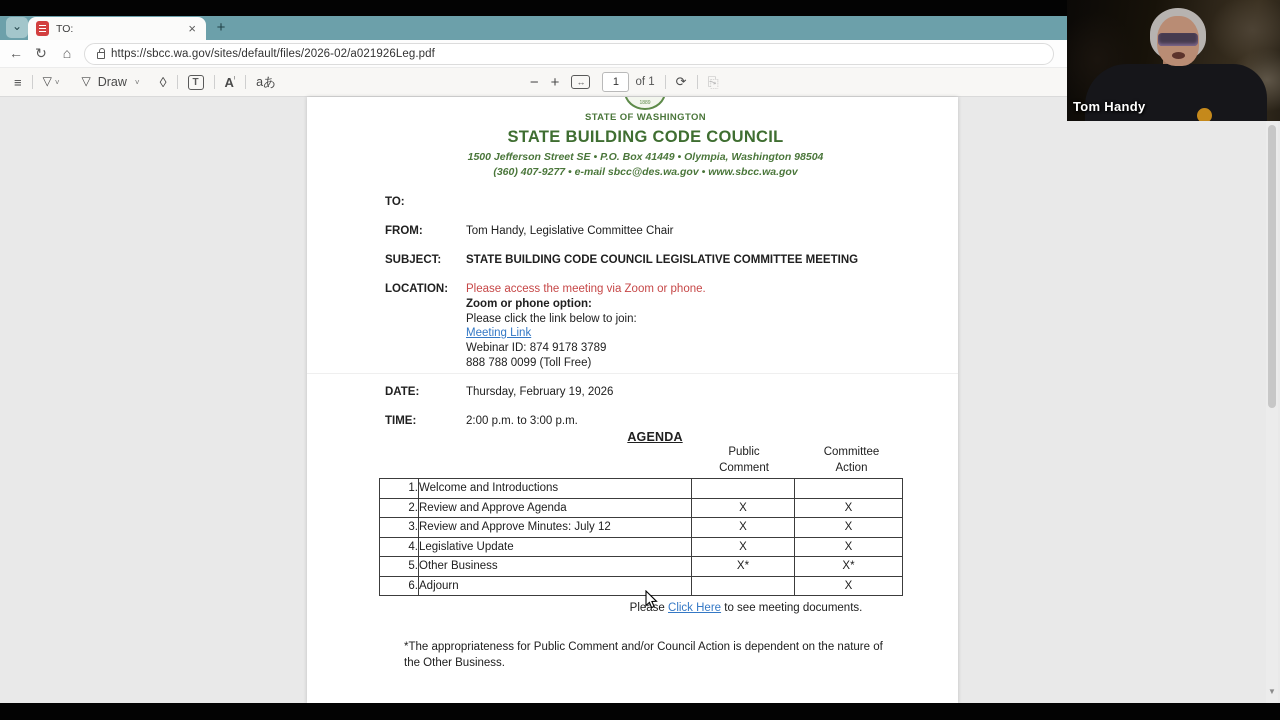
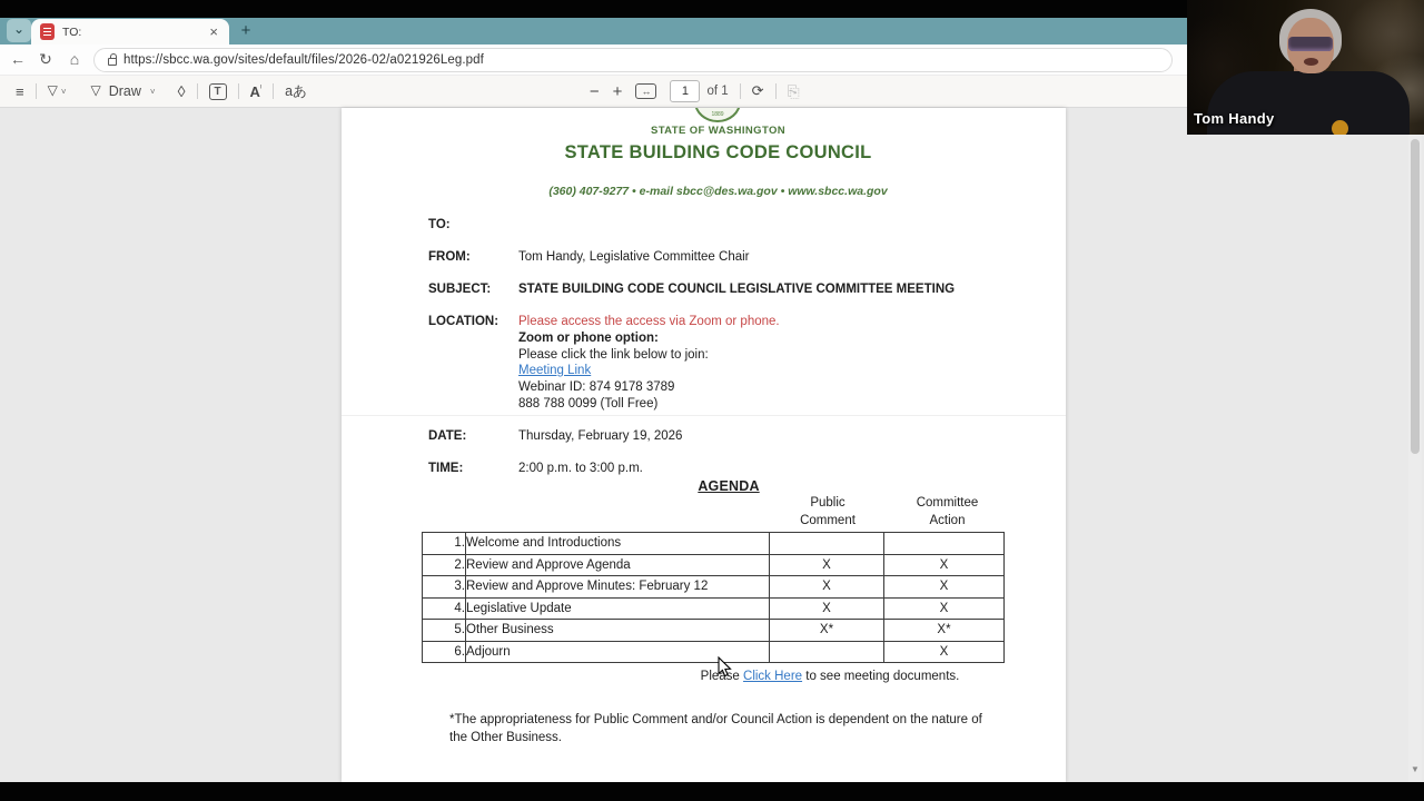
  ⌄
  TO:
  ×
  +
  ←
  ↻
  ⌂
  https://sbcc.wa.gov/sites/default/files/2026-02/a021926Leg.pdf
  ≡
  ▽
  ˅
  ▽
  Draw
  ˅
  ◊
  T
  A
  ᵎ
  aあ
  −
  +
  ↔
  1
  of 1
  ⟳
  ⎘
  STATE OF WASHINGTON
  STATE BUILDING CODE COUNCIL
- 1500 Jefferson Street SE • P.O. Box 41449 • Olympia, Washington 98504
  (360) 407-9277 • e-mail sbcc@des.wa.gov • www.sbcc.wa.gov
  TO:
  FROM:
  Tom Handy, Legislative Committee Chair
  SUBJECT:
  STATE BUILDING CODE COUNCIL LEGISLATIVE COMMITTEE MEETING
  LOCATION:
- Please access the meeting via Zoom or phone.
+ Please access the access via Zoom or phone.
  Zoom or phone option:
  Please click the link below to join:
  Meeting Link
  Webinar ID: 874 9178 3789
  888 788 0099 (Toll Free)
  DATE:
  Thursday, February 19, 2026
  TIME:
  2:00 p.m. to 3:00 p.m.
  AGENDA
  Public
  Comment
  Committee
  Action
  1.	Welcome and Introductions
  2.	Review and Approve Agenda	X	X
- 3.	Review and Approve Minutes: July 12	X	X
+ 3.	Review and Approve Minutes: February 12	X	X
  4.	Legislative Update	X	X
  5.	Other Business	X*	X*
  6.	Adjourn		X
  Please Click Here to see meeting documents.
  *The appropriateness for Public Comment and/or Council Action is dependent on the nature of the Other Business.
  ▼
  Tom Handy
